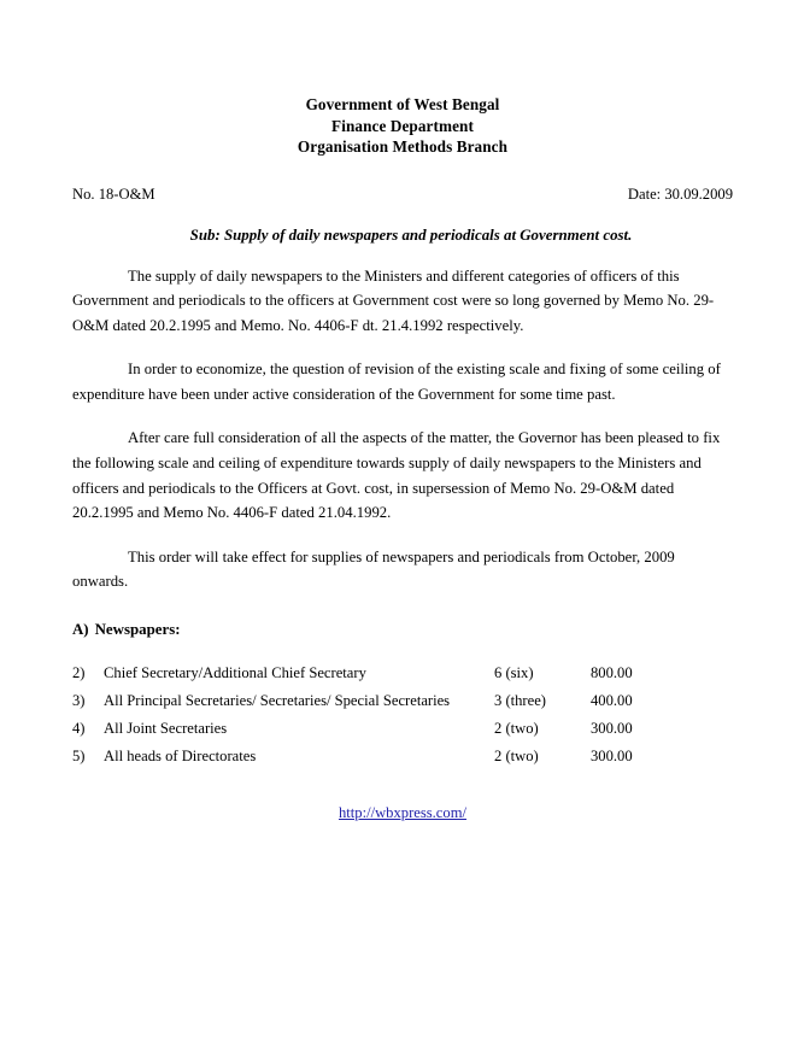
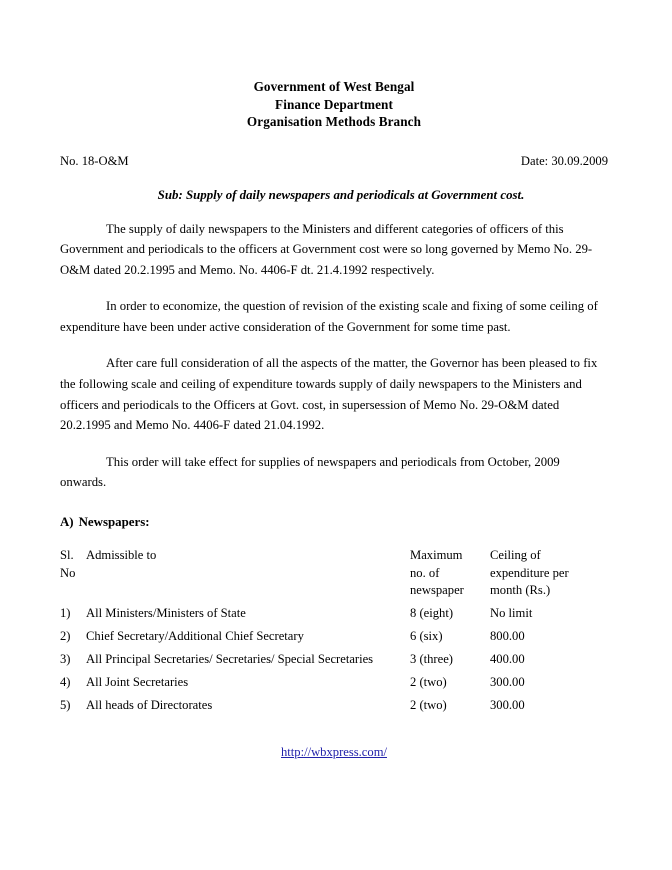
  Government of West Bengal
  Finance Department
  Organisation Methods Branch
  No. 18-O&M
  Date: 30.09.2009
  Sub: Supply of daily newspapers and periodicals at Government cost.
  The supply of daily newspapers to the Ministers and different categories of officers of this Government and periodicals to the officers at Government cost were so long governed by Memo No. 29-O&M dated 20.2.1995 and Memo. No. 4406-F dt. 21.4.1992 respectively.
  In order to economize, the question of revision of the existing scale and fixing of some ceiling of expenditure have been under active consideration of the Government for some time past.
  After care full consideration of all the aspects of the matter, the Governor has been pleased to fix the following scale and ceiling of expenditure towards supply of daily newspapers to the Ministers and officers and periodicals to the Officers at Govt. cost, in supersession of Memo No. 29-O&M dated 20.2.1995 and Memo No. 4406-F dated 21.04.1992.
  This order will take effect for supplies of newspapers and periodicals from October, 2009 onwards.
  A) Newspapers:
+ Sl. No	Admissible to	Maximum no. of newspaper	Ceiling of expenditure per month (Rs.)
+ 1)	All Ministers/Ministers of State	8 (eight)	No limit
  2)	Chief Secretary/Additional Chief Secretary	6 (six)	800.00
  3)	All Principal Secretaries/ Secretaries/ Special Secretaries	3 (three)	400.00
  4)	All Joint Secretaries	2 (two)	300.00
  5)	All heads of Directorates	2 (two)	300.00
  http://wbxpress.com/
